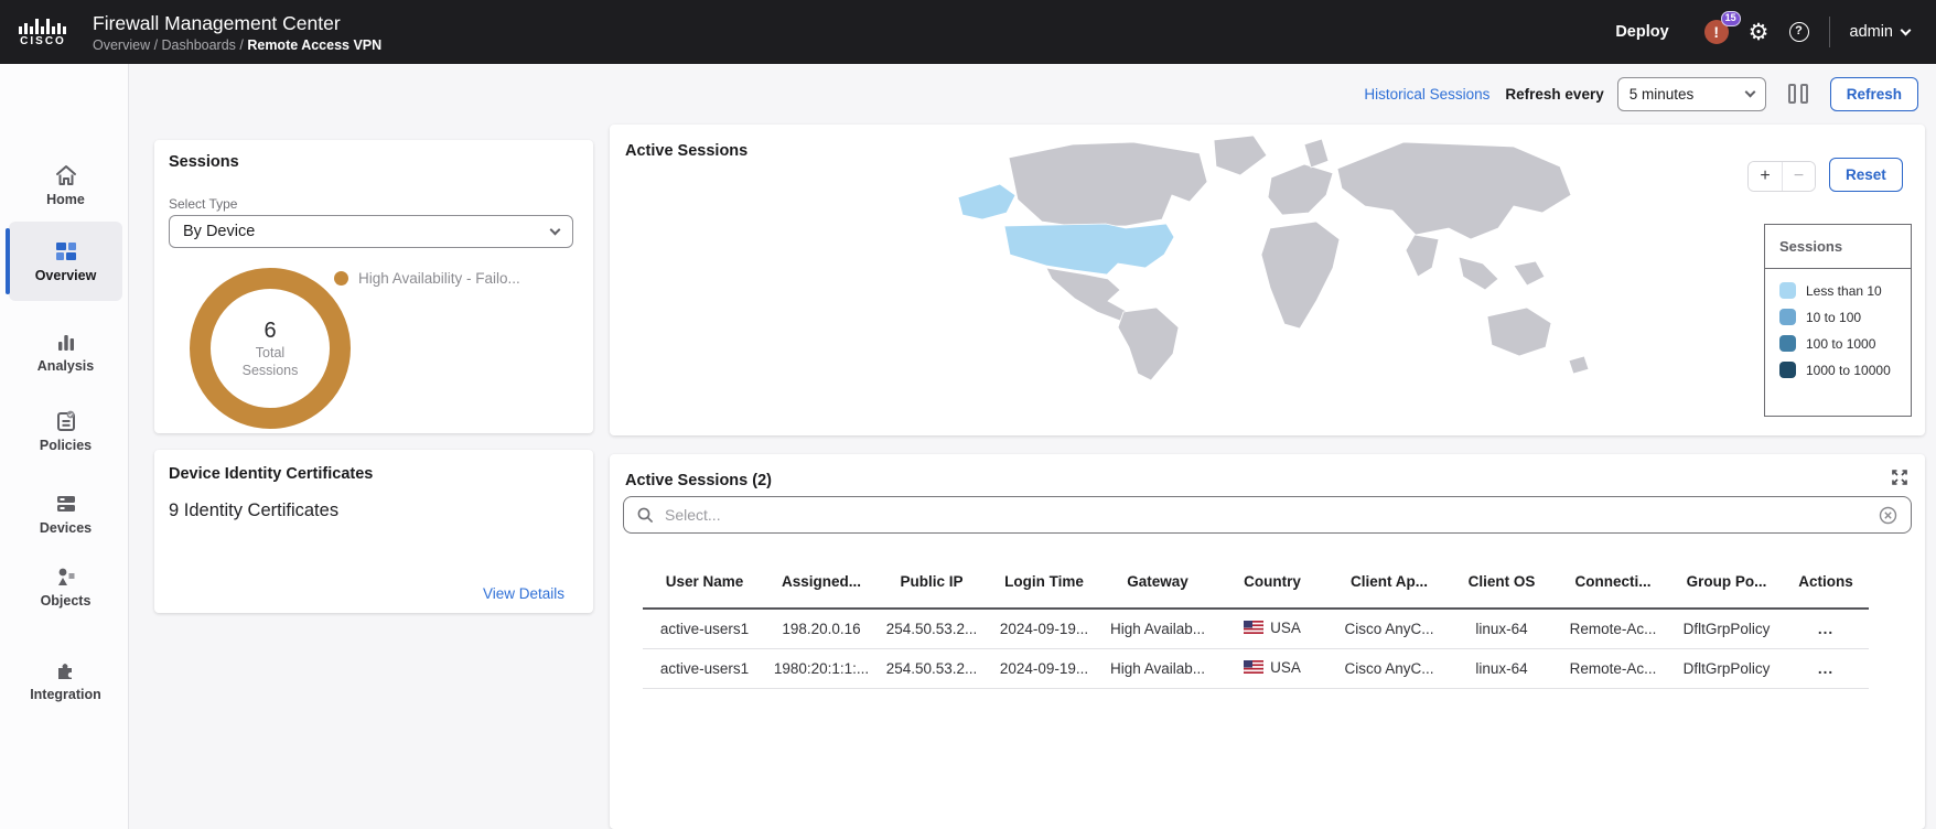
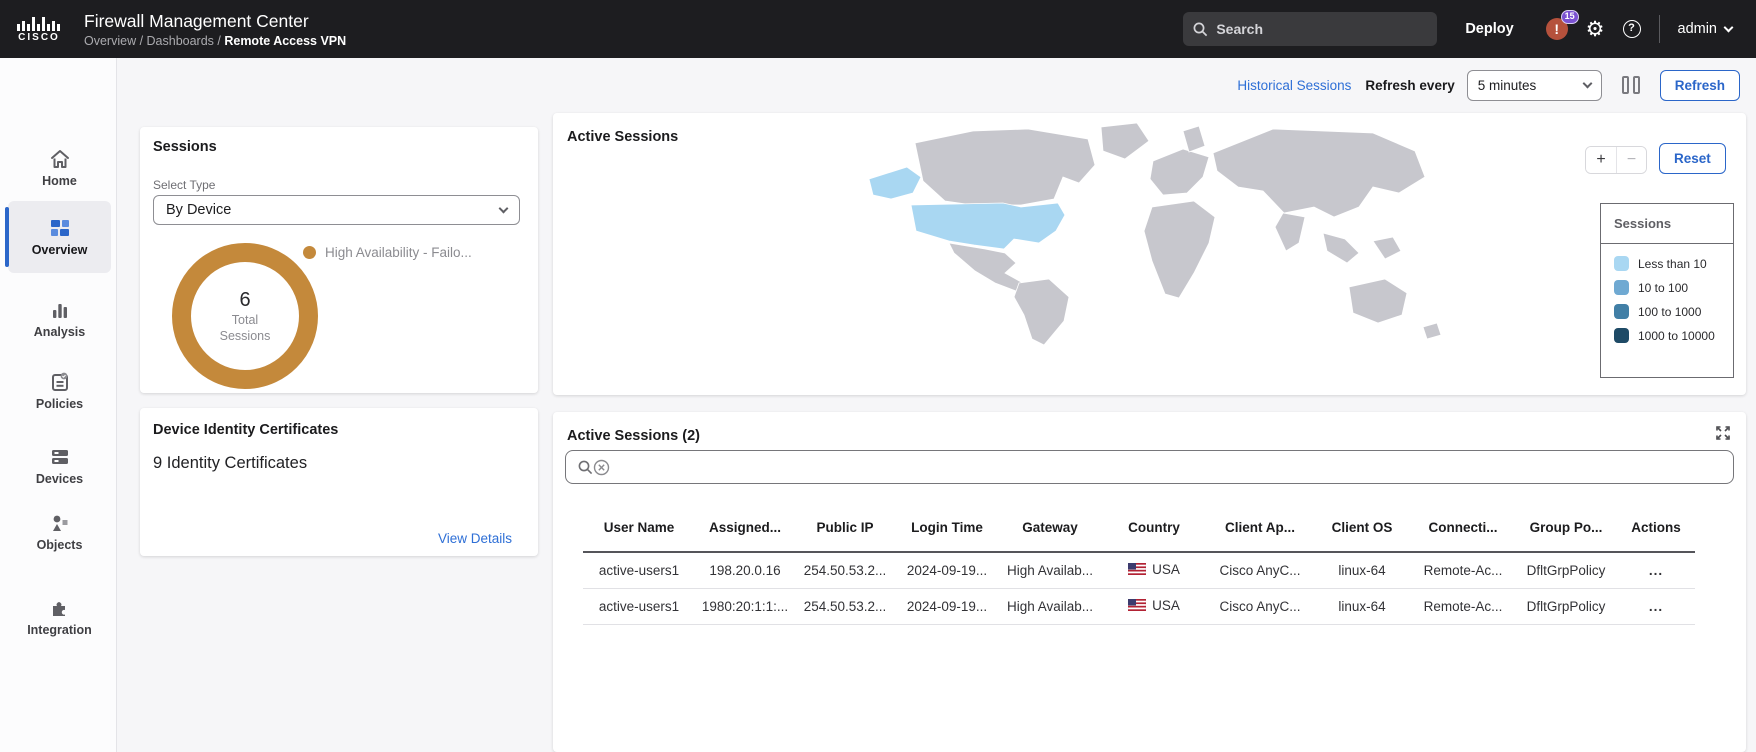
  CISCO
  Firewall Management Center
  Overview / Dashboards / Remote Access VPN
+ Search
  Deploy
  !
  15
  ⚙
  ?
  admin
  Home
  Overview
  Analysis
  Policies
  Devices
  Objects
  Integration
  Historical Sessions
  Refresh every
  5 minutes
  Refresh
  Sessions
  Select Type
  By Device
  6
  Total
  Sessions
  High Availability - Failo...
  Device Identity Certificates
  9 Identity Certificates
  View Details
  Active Sessions
  +
  −
  Reset
  Sessions
  Less than 10
  10 to 100
  100 to 1000
  1000 to 10000
  Active Sessions (2)
- Select...
  User Name	Assigned...	Public IP	Login Time	Gateway	Country	Client Ap...	Client OS	Connecti...	Group Po...	Actions
  active-users1	198.20.0.16	254.50.53.2...	2024-09-19...	High Availab...	USA	Cisco AnyC...	linux-64	Remote-Ac...	DfltGrpPolicy	...
  active-users1	1980:20:1:1:...	254.50.53.2...	2024-09-19...	High Availab...	USA	Cisco AnyC...	linux-64	Remote-Ac...	DfltGrpPolicy	...
